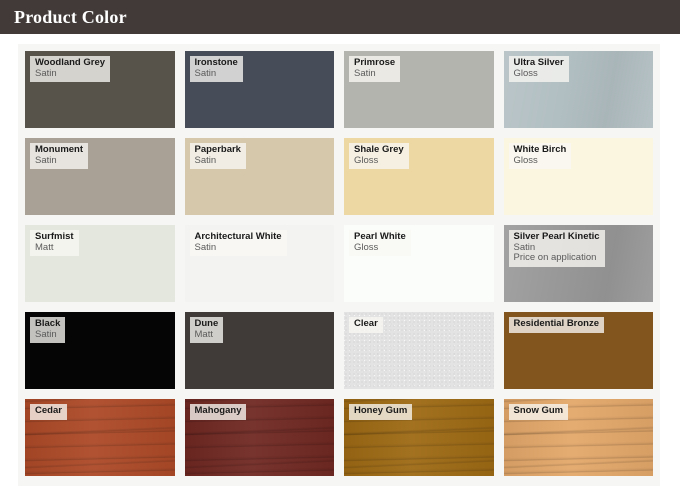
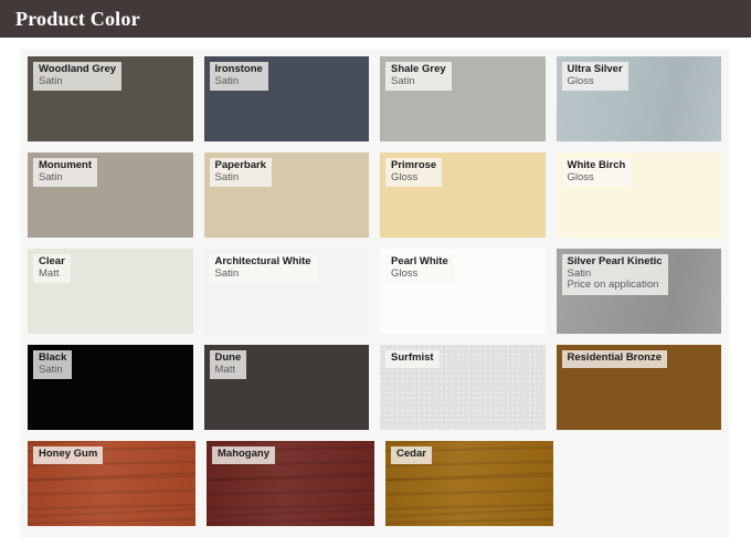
  Product Color
  Woodland Grey
  Satin
  Ironstone
  Satin
- Primrose
+ Shale Grey
  Satin
  Ultra Silver
  Gloss
  Monument
  Satin
  Paperbark
  Satin
- Shale Grey
+ Primrose
  Gloss
  White Birch
  Gloss
- Surfmist
+ Clear
  Matt
  Architectural White
  Satin
  Pearl White
  Gloss
  Silver Pearl Kinetic
  Satin
  Price on application
  Black
  Satin
  Dune
  Matt
- Clear
+ Surfmist
  Residential Bronze
- Cedar
+ Honey Gum
  Mahogany
- Honey Gum
+ Cedar
- Snow Gum
